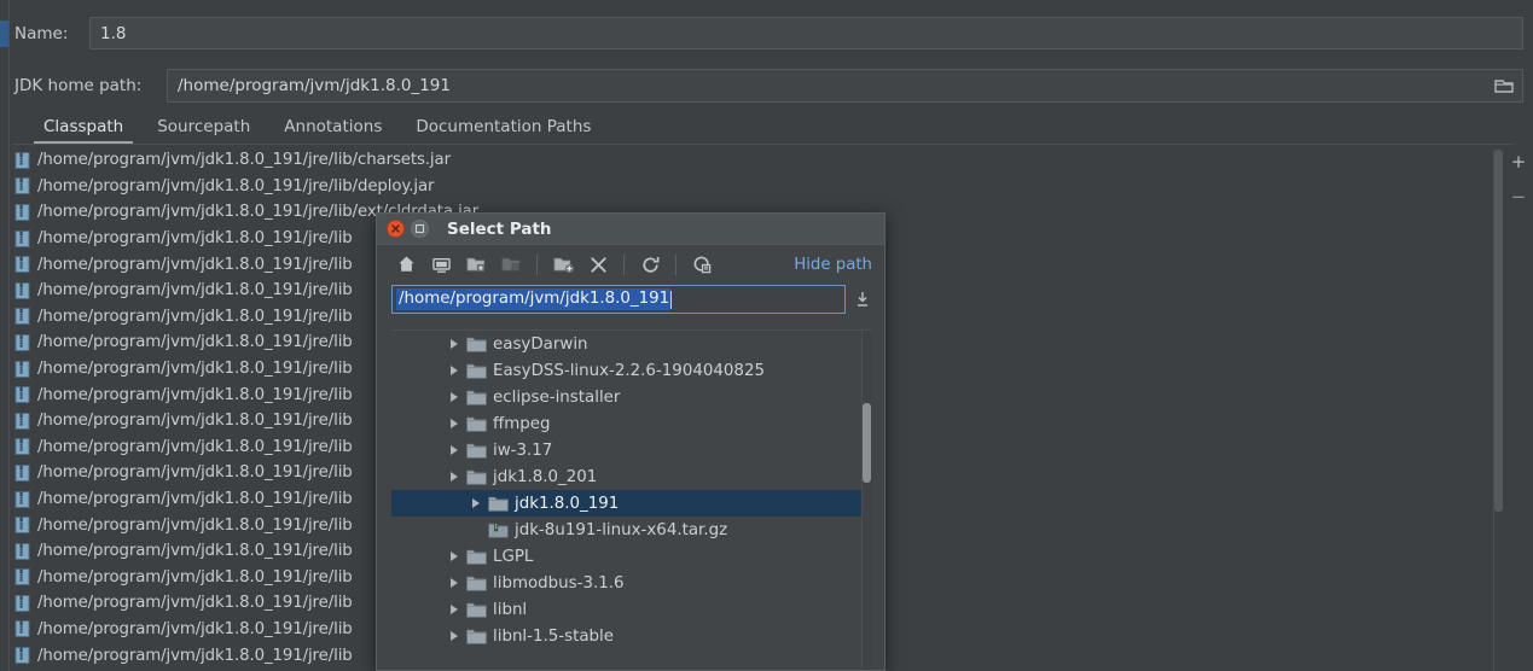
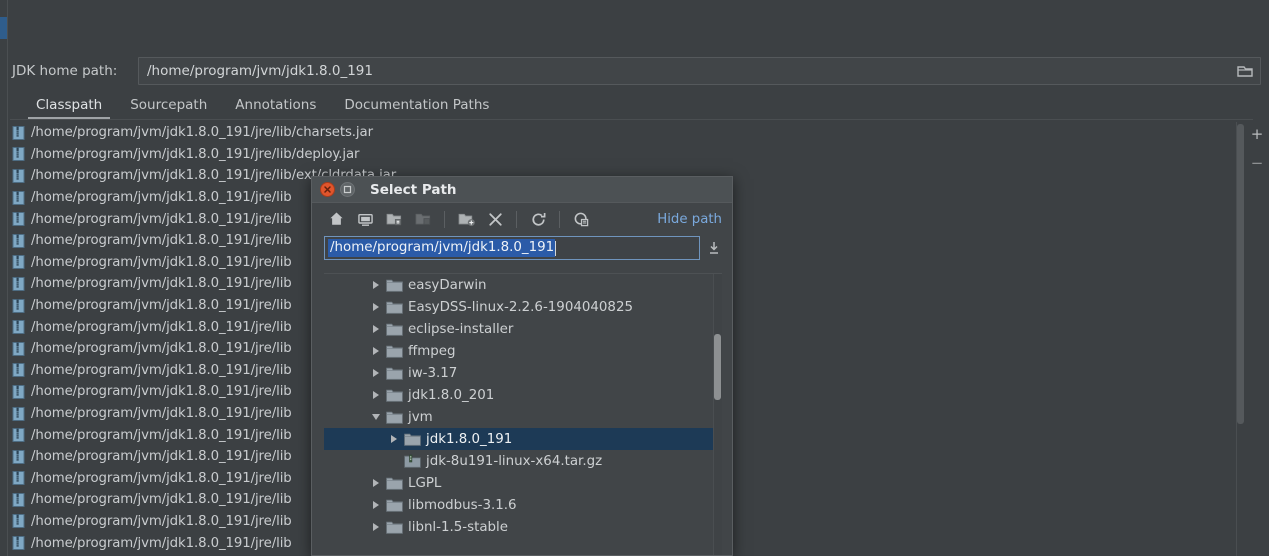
- Name:
- 1.8
  JDK home path:
  /home/program/jvm/jdk1.8.0_191
  Classpath
  Sourcepath
  Annotations
  Documentation Paths
  /home/program/jvm/jdk1.8.0_191/jre/lib/charsets.jar
  /home/program/jvm/jdk1.8.0_191/jre/lib/deploy.jar
  /home/program/jvm/jdk1.8.0_191/jre/lib/ex
  /home/program/jvm/jdk1.8.0_191/jre/lib
  /home/program/jvm/jdk1.8.0_191/jre/lib
  /home/program/jvm/jdk1.8.0_191/jre/lib
  /home/program/jvm/jdk1.8.0_191/jre/lib
  /home/program/jvm/jdk1.8.0_191/jre/lib
  /home/program/jvm/jdk1.8.0_191/jre/lib
  /home/program/jvm/jdk1.8.0_191/jre/lib
  /home/program/jvm/jdk1.8.0_191/jre/lib
  /home/program/jvm/jdk1.8.0_191/jre/lib
  /home/program/jvm/jdk1.8.0_191/jre/lib
  /home/program/jvm/jdk1.8.0_191/jre/lib
  /home/program/jvm/jdk1.8.0_191/jre/lib
  /home/program/jvm/jdk1.8.0_191/jre/lib
  /home/program/jvm/jdk1.8.0_191/jre/lib
  /home/program/jvm/jdk1.8.0_191/jre/lib
  /home/program/jvm/jdk1.8.0_191/jre/lib
  /home/program/jvm/jdk1.8.0_191/jre/lib
  +
  −
  Select Path
  Hide path
  /home/program/jvm/jdk1.8.0_191
  easyDarwin
  EasyDSS-linux-2.2.6-1904040825
  eclipse-installer
  ffmpeg
  iw-3.17
  jdk1.8.0_201
+ jvm
  jdk1.8.0_191
  jdk-8u191-linux-x64.tar.gz
  LGPL
  libmodbus-3.1.6
- libnl
  libnl-1.5-stable
